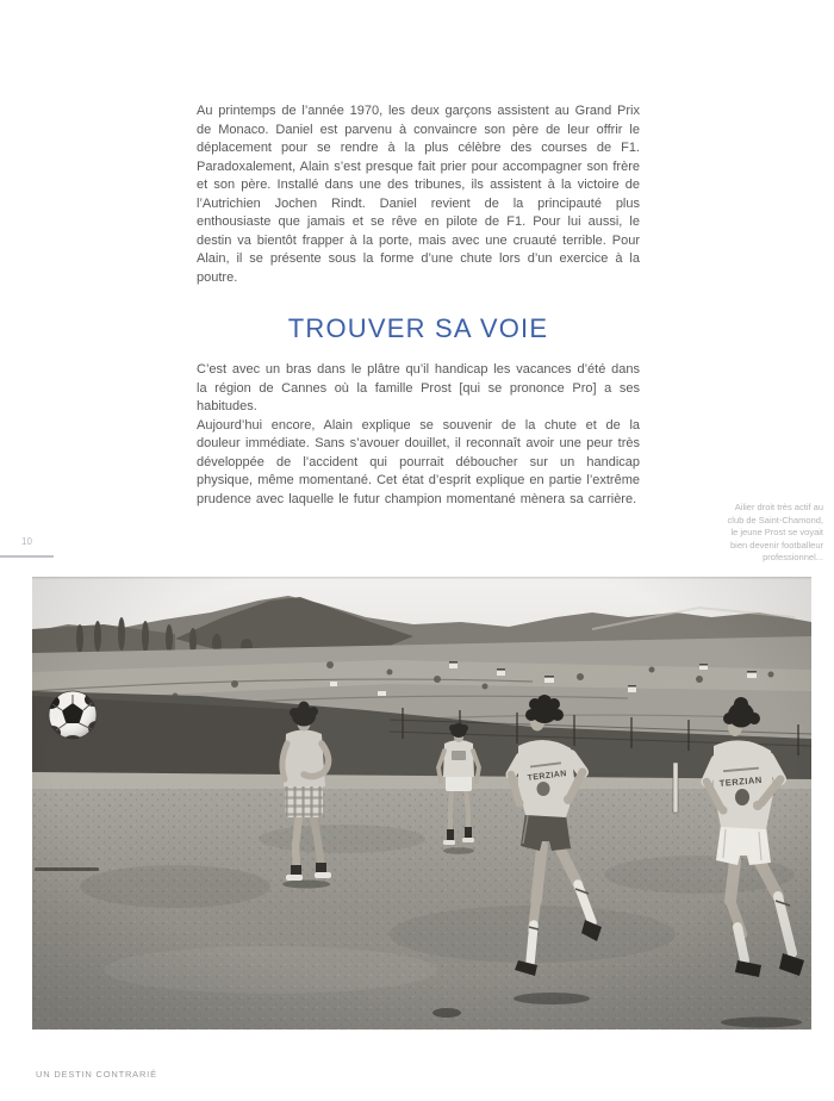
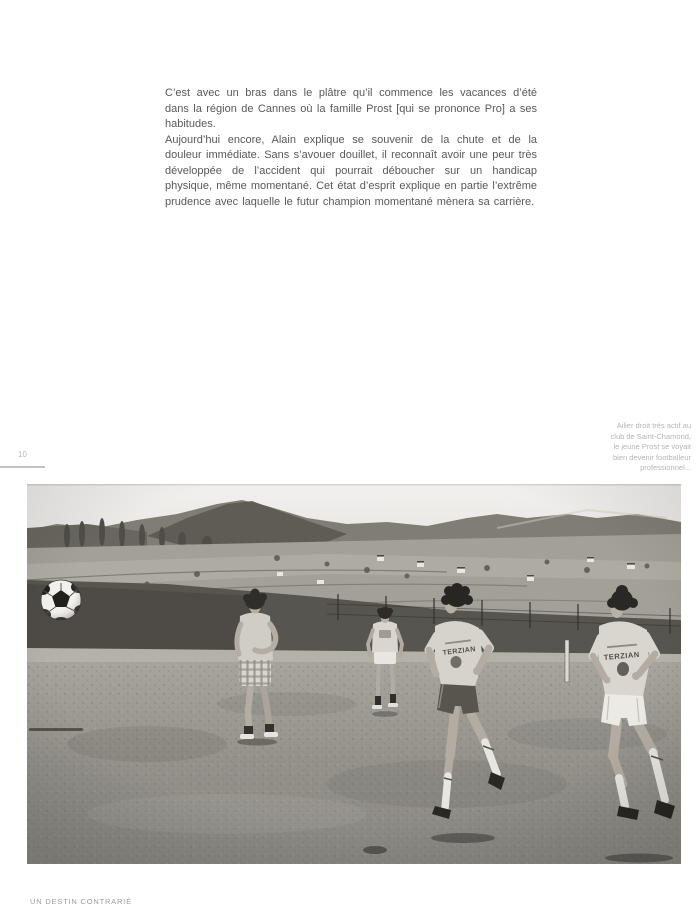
- Au printemps de l’année 1970, les deux garçons assistent au Grand Prix de Monaco. Daniel est parvenu à convaincre son père de leur offrir le déplacement pour se rendre à la plus célèbre des courses de F1. Paradoxalement, Alain s’est presque fait prier pour accompagner son frère et son père. Installé dans une des tribunes, ils assistent à la victoire de l’Autrichien Jochen Rindt. Daniel revient de la principauté plus enthousiaste que jamais et se rêve en pilote de F1. Pour lui aussi, le destin va bientôt frapper à la porte, mais avec une cruauté terrible. Pour Alain, il se présente sous la forme d’une chute lors d’un exercice à la poutre.
- TROUVER SA VOIE
- C’est avec un bras dans le plâtre qu’il handicap les vacances d’été dans la région de Cannes où la famille Prost [qui se prononce Pro] a ses habitudes.
+ C’est avec un bras dans le plâtre qu’il commence les vacances d’été dans la région de Cannes où la famille Prost [qui se prononce Pro] a ses habitudes.
  Aujourd’hui encore, Alain explique se souvenir de la chute et de la douleur immédiate. Sans s’avouer douillet, il reconnaît avoir une peur très développée de l’accident qui pourrait déboucher sur un handicap physique, même momentané. Cet état d’esprit explique en partie l’extrême prudence avec laquelle le futur champion momentané mènera sa carrière.
  Ailier droit très actif au
  club de Saint-Chamond,
  le jeune Prost se voyait
  bien devenir footballeur
  professionnel...
  10
  UN DESTIN CONTRARIÉ
